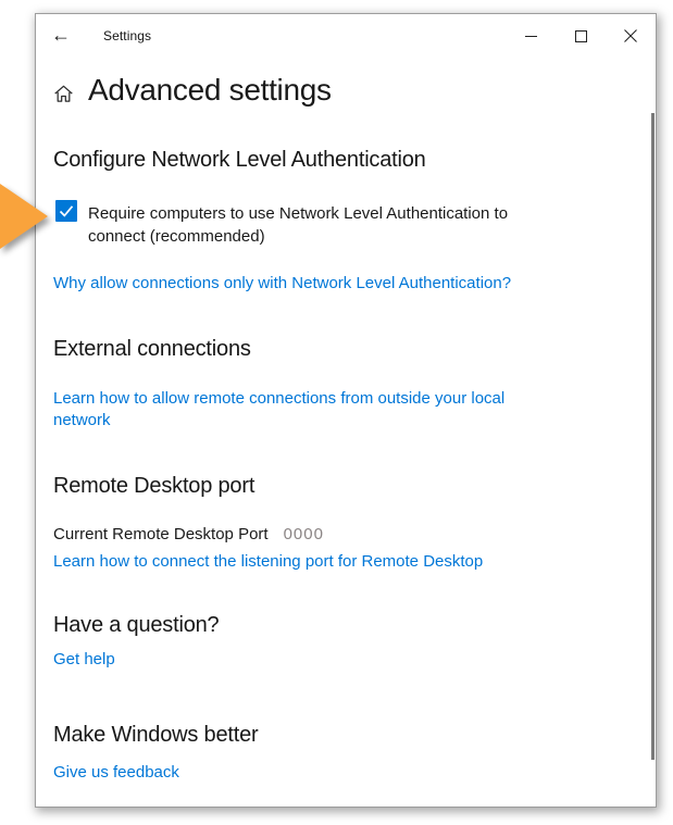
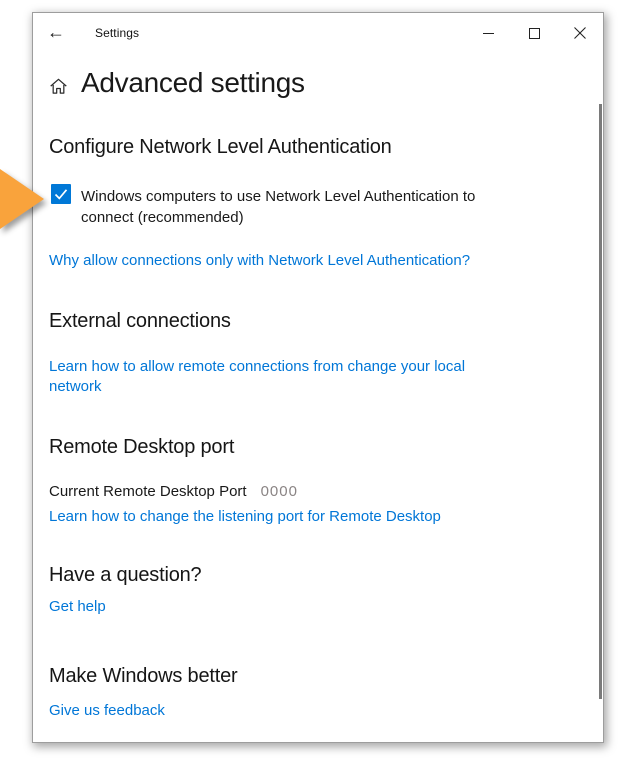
  ←
  Settings
  Advanced settings
  Configure Network Level Authentication
- Require computers to use Network Level Authentication to connect (recommended)
+ Windows computers to use Network Level Authentication to connect (recommended)
  Why allow connections only with Network Level Authentication?
  External connections
- Learn how to allow remote connections from outside your local network
+ Learn how to allow remote connections from change your local network
  Remote Desktop port
  Current Remote Desktop Port
  0000
- Learn how to connect the listening port for Remote Desktop
+ Learn how to change the listening port for Remote Desktop
  Have a question?
  Get help
  Make Windows better
  Give us feedback
